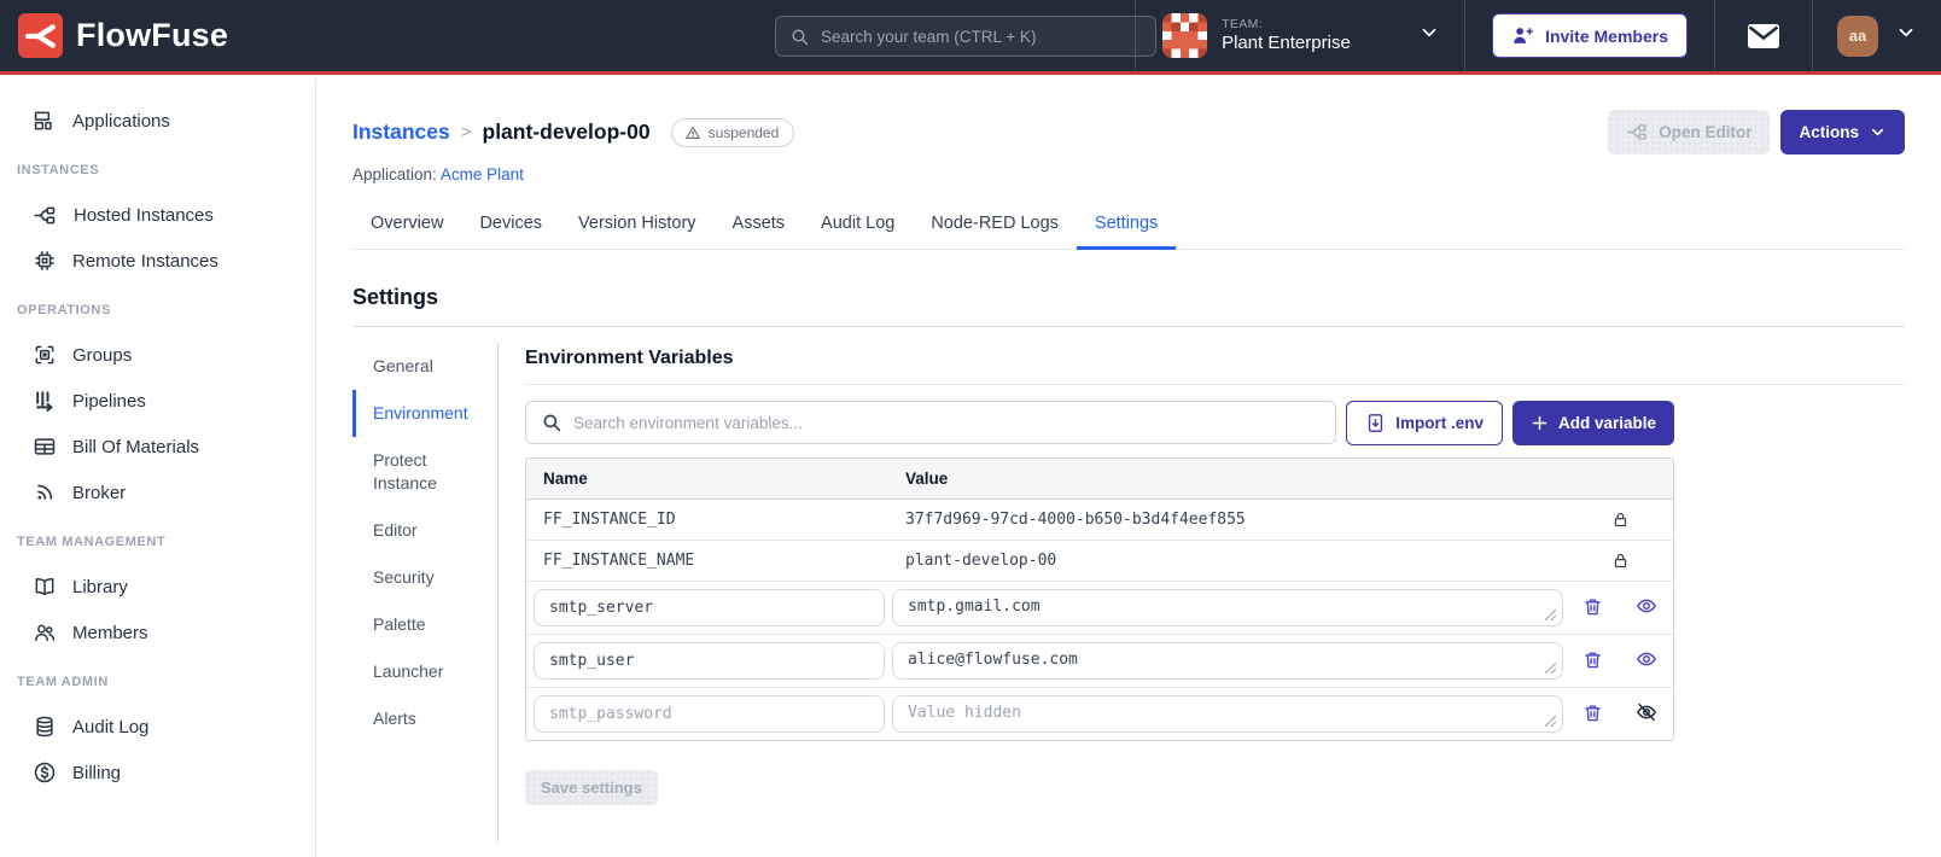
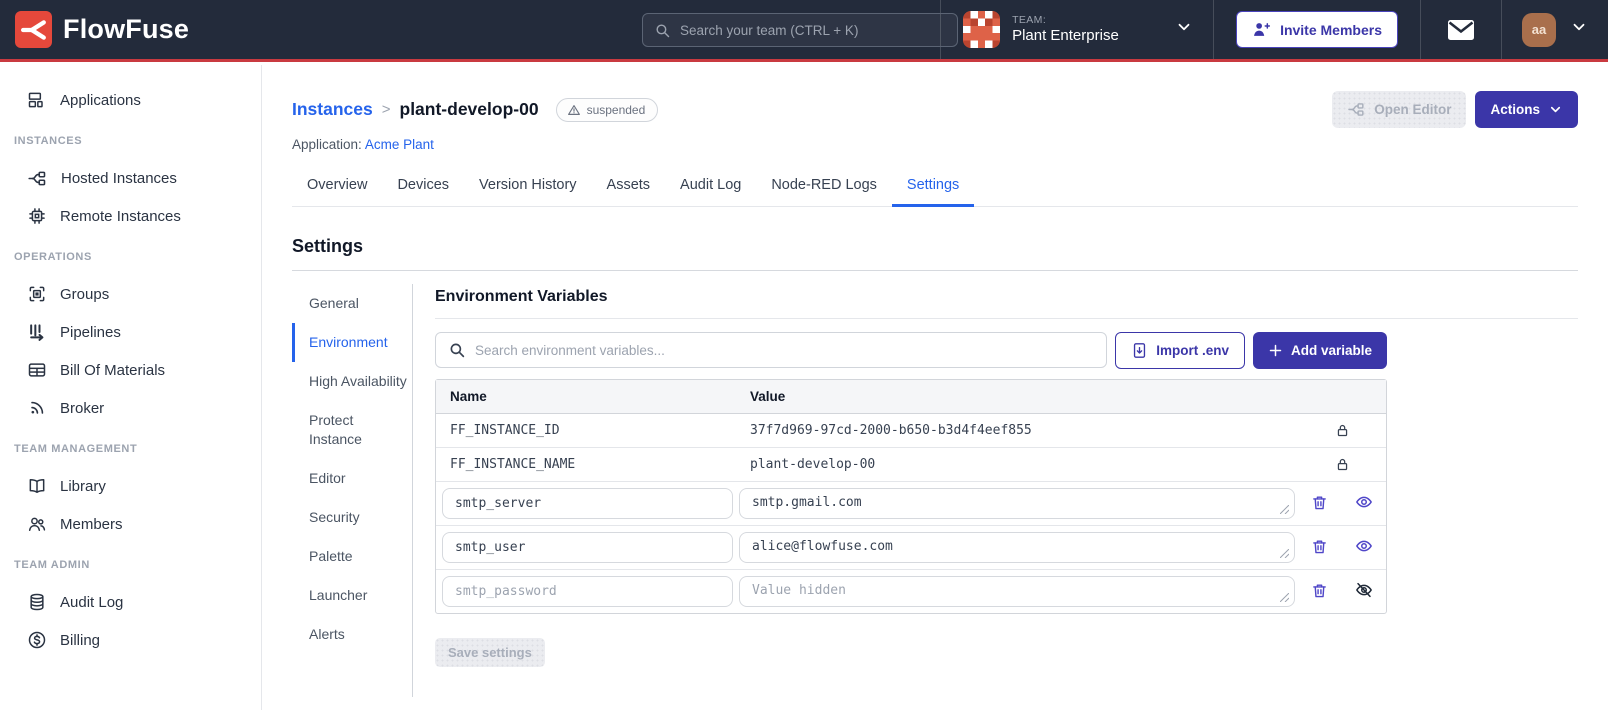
  FlowFuse
  Search your team (CTRL + K)
  TEAM:
  Plant Enterprise
  Invite Members
  aa
  Applications
  INSTANCES
  Hosted Instances
  Remote Instances
  OPERATIONS
  Groups
  Pipelines
  Bill Of Materials
  Broker
  TEAM MANAGEMENT
  Library
  Members
  TEAM ADMIN
  Audit Log
  Billing
  Instances
  >
  plant-develop-00
  suspended
  Open Editor
  Actions
  Application: Acme Plant
  Overview
  Devices
  Version History
  Assets
  Audit Log
  Node-RED Logs
  Settings
  Settings
  General
  Environment
+ High Availability
  Protect Instance
  Editor
  Security
  Palette
  Launcher
  Alerts
  Environment Variables
  Search environment variables...
  Import .env
  Add variable
  Name
  Value
  FF_INSTANCE_ID
- 37f7d969-97cd-4000-b650-b3d4f4eef855
+ 37f7d969-97cd-2000-b650-b3d4f4eef855
  FF_INSTANCE_NAME
  plant-develop-00
  smtp_server
  smtp.gmail.com
  smtp_user
  alice@flowfuse.com
  smtp_password
  Value hidden
  Save settings
